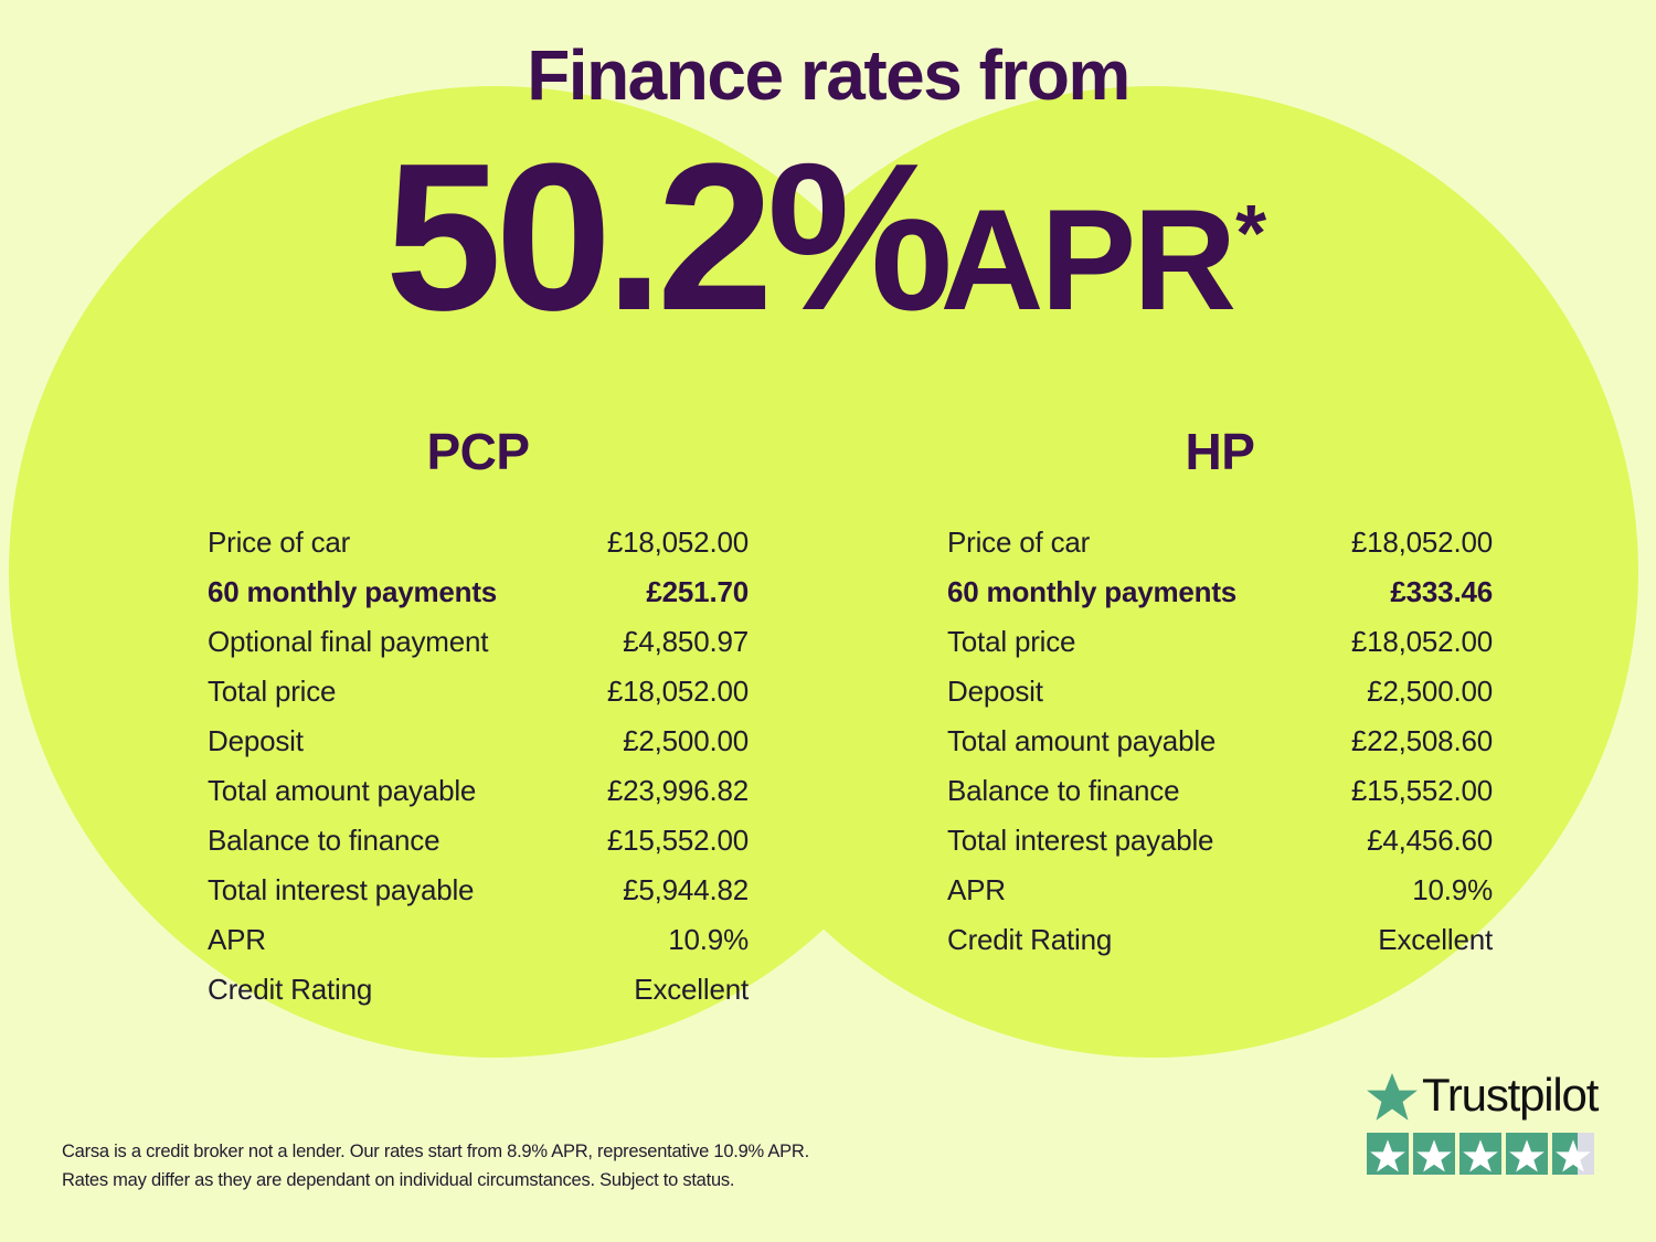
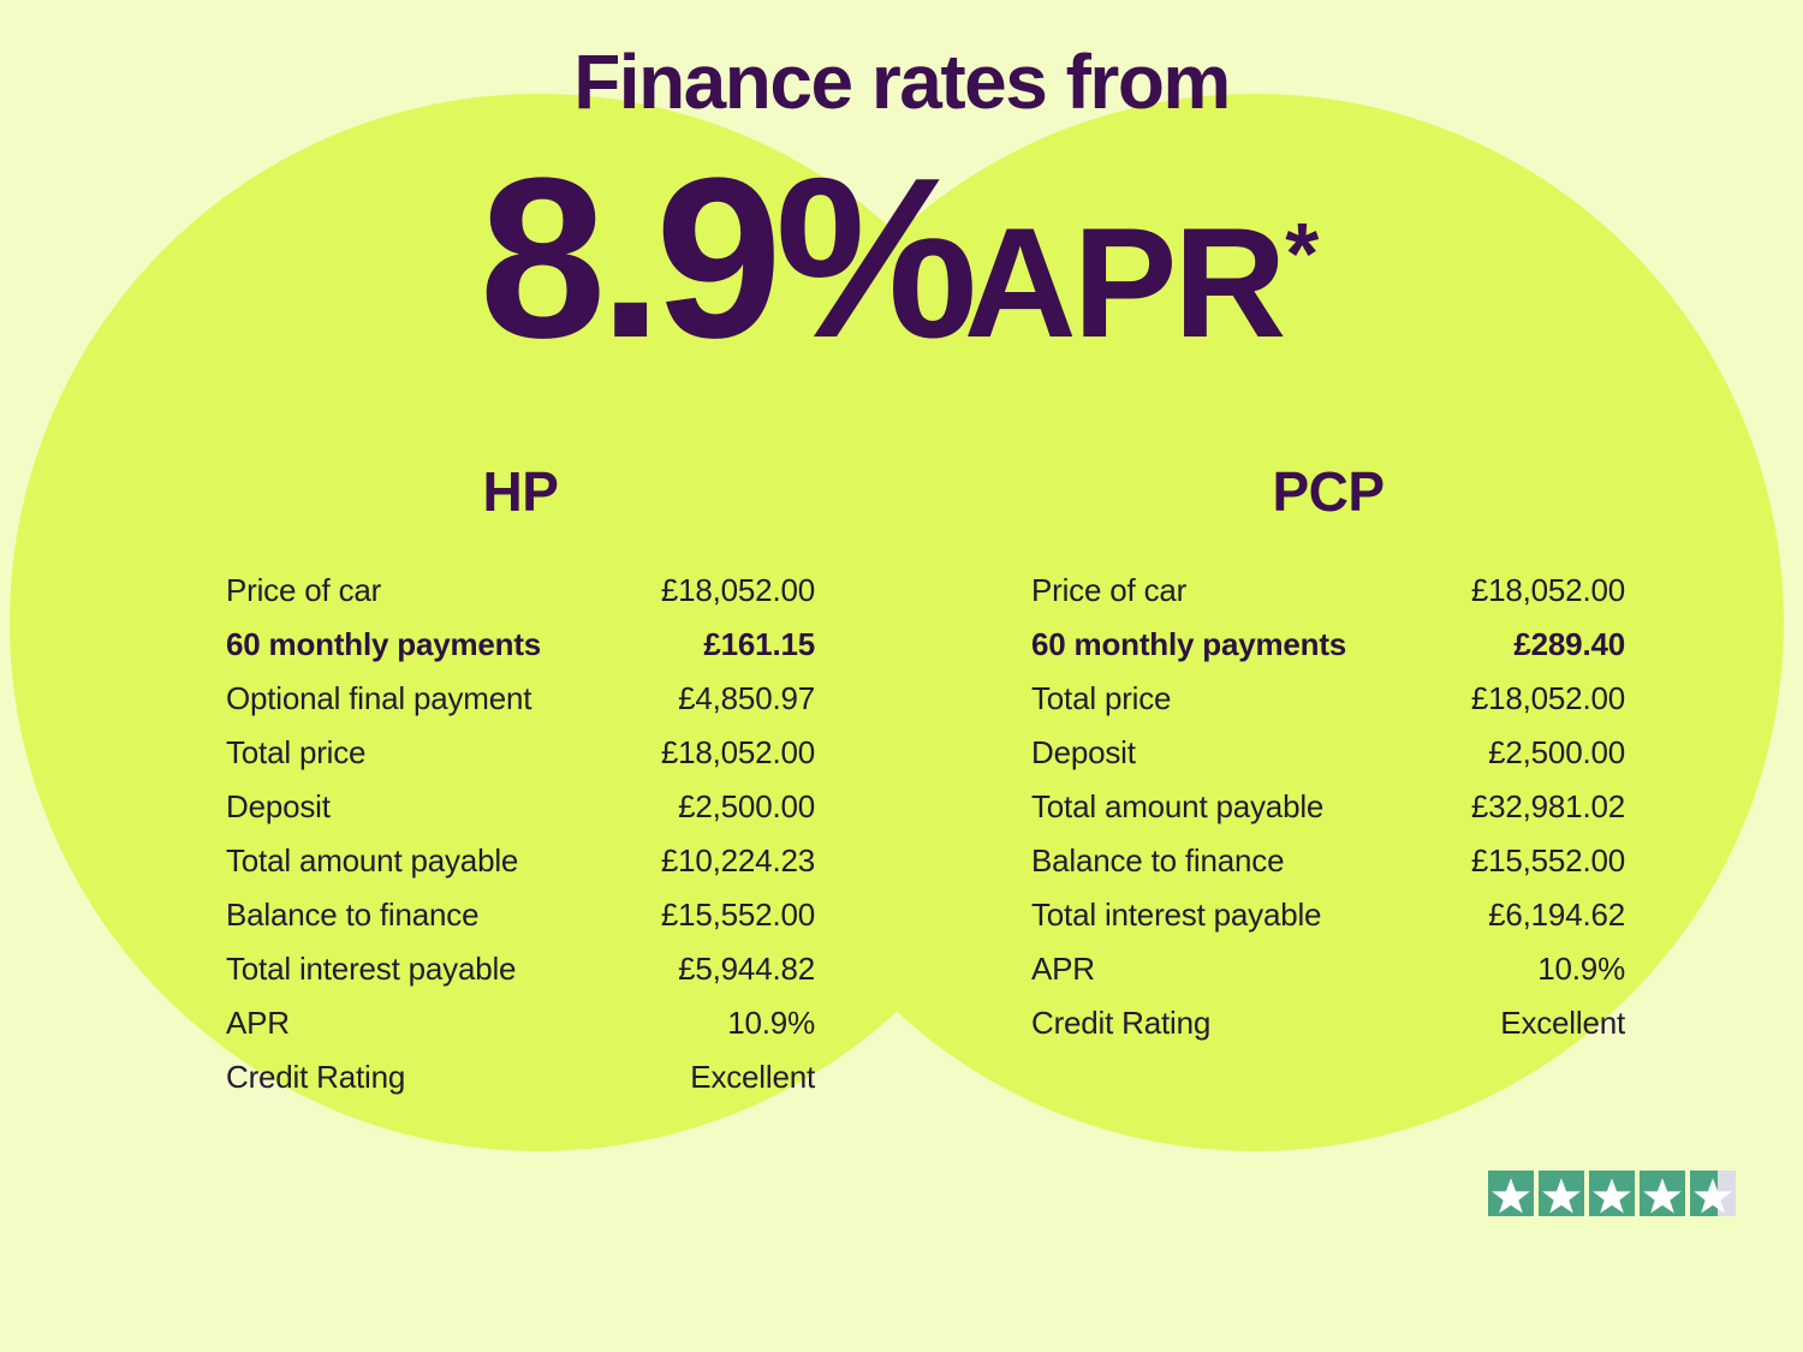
  Finance rates from
- 50.2%APR*
+ 8.9%APR*
- PCP
+ HP
  Price of car
  £18,052.00
  60 monthly payments
- £251.70
+ £161.15
  Optional final payment
  £4,850.97
  Total price
  £18,052.00
  Deposit
  £2,500.00
  Total amount payable
- £23,996.82
+ £10,224.23
  Balance to finance
  £15,552.00
  Total interest payable
  £5,944.82
  APR
  10.9%
  Credit Rating
  Excellent
- HP
+ PCP
  Price of car
  £18,052.00
  60 monthly payments
- £333.46
+ £289.40
  Total price
  £18,052.00
  Deposit
  £2,500.00
  Total amount payable
- £22,508.60
+ £32,981.02
  Balance to finance
  £15,552.00
  Total interest payable
- £4,456.60
+ £6,194.62
  APR
  10.9%
  Credit Rating
  Excellent
- Carsa is a credit broker not a lender. Our rates start from 8.9% APR, representative 10.9% APR.
- Rates may differ as they are dependant on individual circumstances. Subject to status.
- Trustpilot
